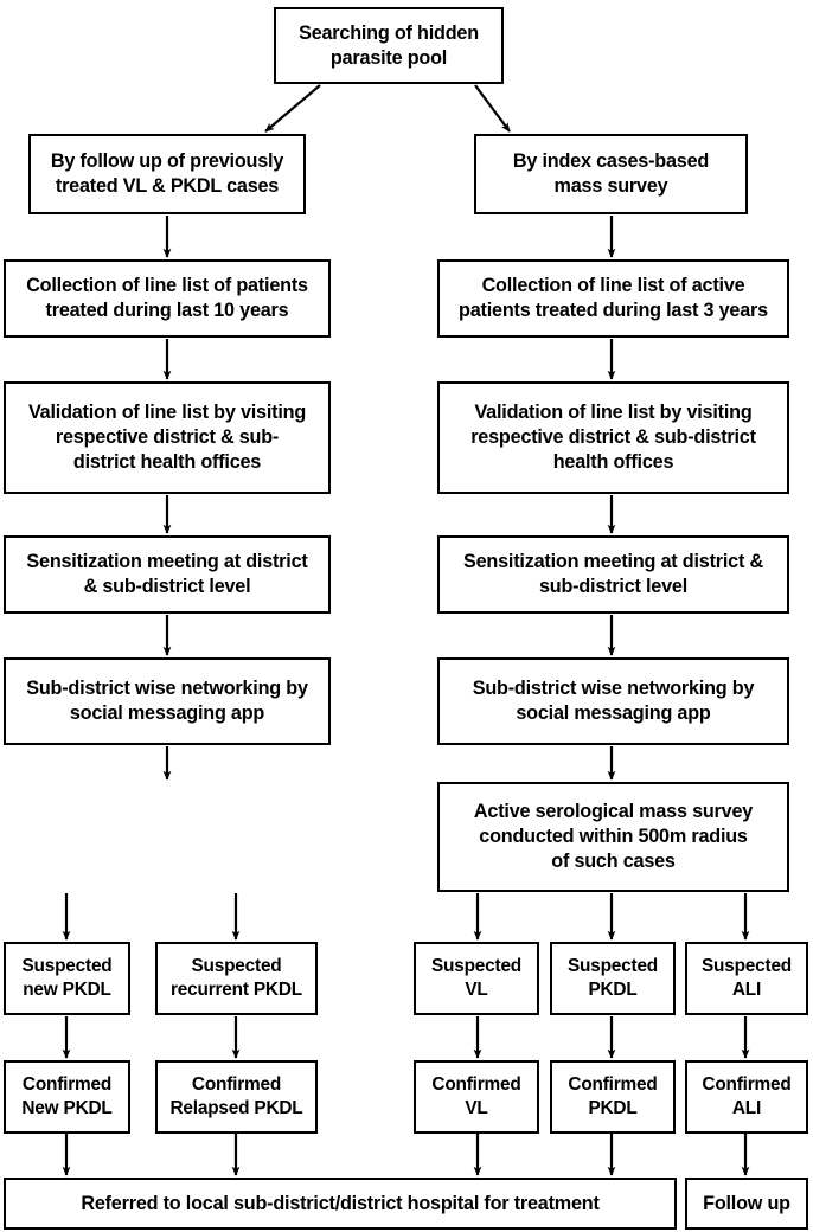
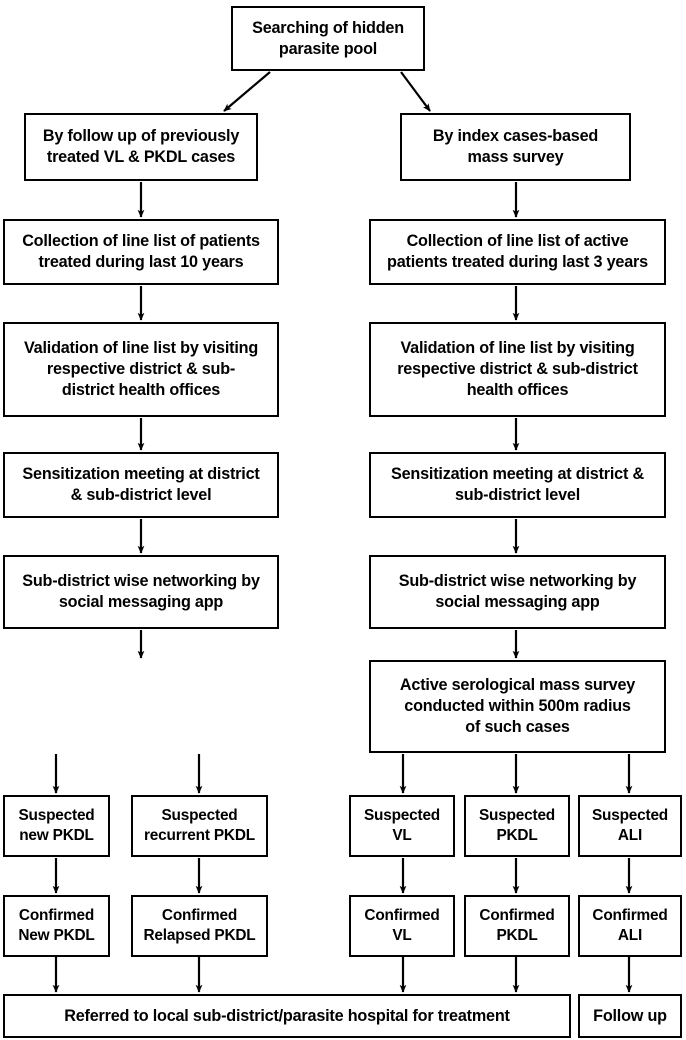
  Searching of hidden
  parasite pool
  By follow up of previously
  treated VL & PKDL cases
  By index cases-based
  mass survey
  Collection of line list of patients
  treated during last 10 years
  Validation of line list by visiting
  respective district & sub-
  district health offices
  Sensitization meeting at district
  & sub-district level
  Sub-district wise networking by
  social messaging app
  Collection of line list of active
  patients treated during last 3 years
  Validation of line list by visiting
  respective district & sub-district
  health offices
  Sensitization meeting at district &
  sub-district level
  Sub-district wise networking by
  social messaging app
  Active serological mass survey
  conducted within 500m radius
  of such cases
  Suspected
  new PKDL
  Suspected
  recurrent PKDL
  Suspected
  VL
  Suspected
  PKDL
  Suspected
  ALI
  Confirmed
  New PKDL
  Confirmed
  Relapsed PKDL
  Confirmed
  VL
  Confirmed
  PKDL
  Confirmed
  ALI
- Referred to local sub-district/district hospital for treatment
+ Referred to local sub-district/parasite hospital for treatment
  Follow up
